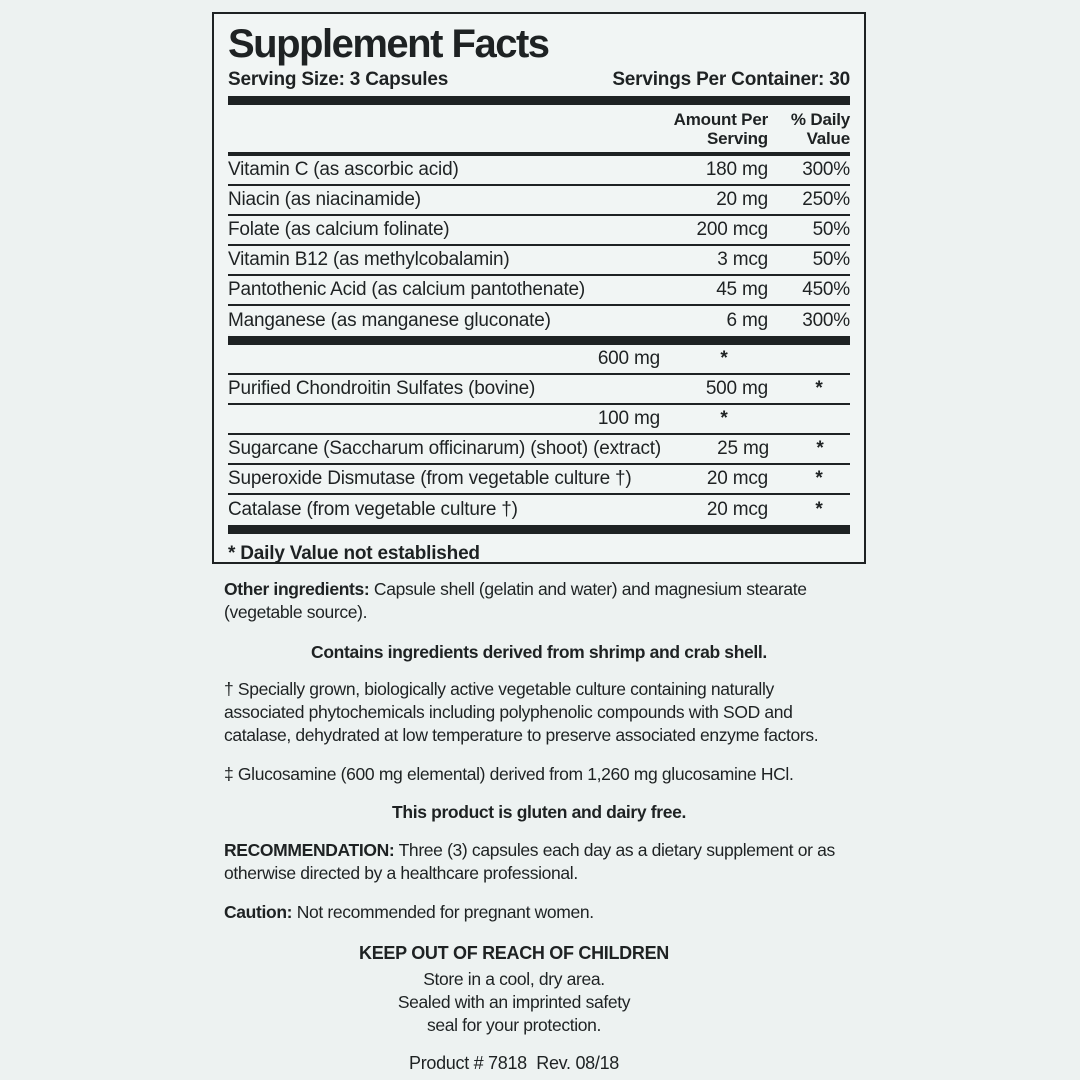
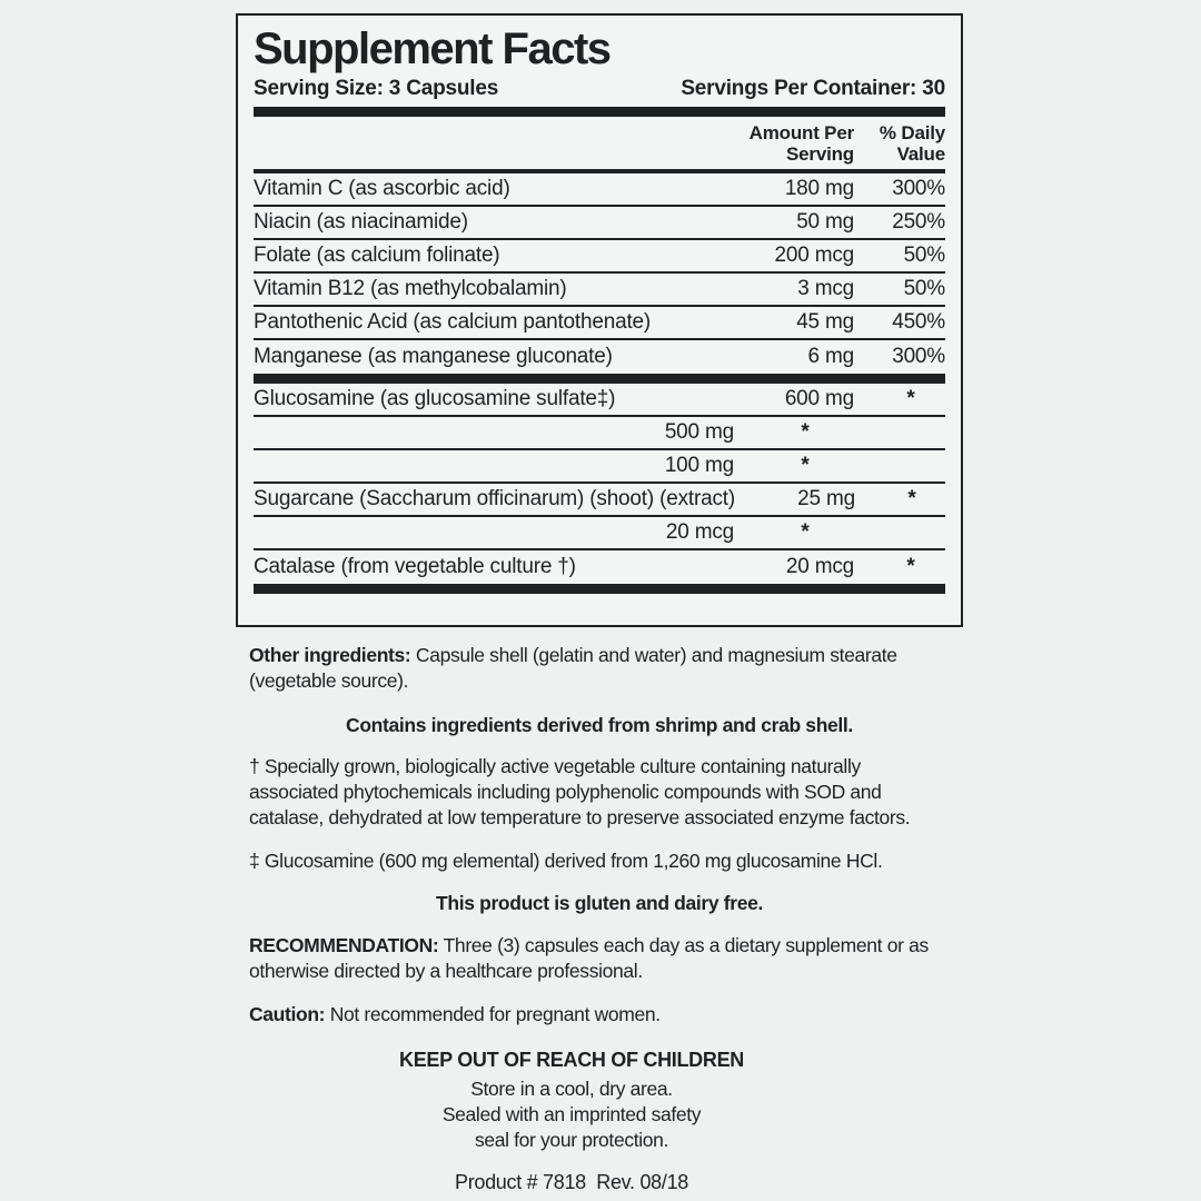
  Supplement Facts
  Serving Size: 3 Capsules
  Servings Per Container: 30
  Amount Per
  Serving
  % Daily
  Value
  Vitamin C (as ascorbic acid)
  180 mg
  300%
  Niacin (as niacinamide)
- 20 mg
+ 50 mg
  250%
  Folate (as calcium folinate)
  200 mcg
  50%
  Vitamin B12 (as methylcobalamin)
  3 mcg
  50%
  Pantothenic Acid (as calcium pantothenate)
  45 mg
  450%
  Manganese (as manganese gluconate)
  6 mg
  300%
+ Glucosamine (as glucosamine sulfate‡)
  600 mg
  *
- Purified Chondroitin Sulfates (bovine)
  500 mg
  *
  100 mg
  *
  Sugarcane (Saccharum officinarum) (shoot) (extract)
  25 mg
  *
- Superoxide Dismutase (from vegetable culture †)
  20 mcg
  *
  Catalase (from vegetable culture †)
  20 mcg
  *
- * Daily Value not established
  Other ingredients: Capsule shell (gelatin and water) and magnesium stearate (vegetable source).
  Contains ingredients derived from shrimp and crab shell.
  † Specially grown, biologically active vegetable culture containing naturally associated phytochemicals including polyphenolic compounds with SOD and catalase, dehydrated at low temperature to preserve associated enzyme factors.
  ‡ Glucosamine (600 mg elemental) derived from 1,260 mg glucosamine HCl.
  This product is gluten and dairy free.
  RECOMMENDATION: Three (3) capsules each day as a dietary supplement or as otherwise directed by a healthcare professional.
  Caution: Not recommended for pregnant women.
  KEEP OUT OF REACH OF CHILDREN
  Store in a cool, dry area.
  Sealed with an imprinted safety
  seal for your protection.
  Product # 7818 Rev. 08/18
